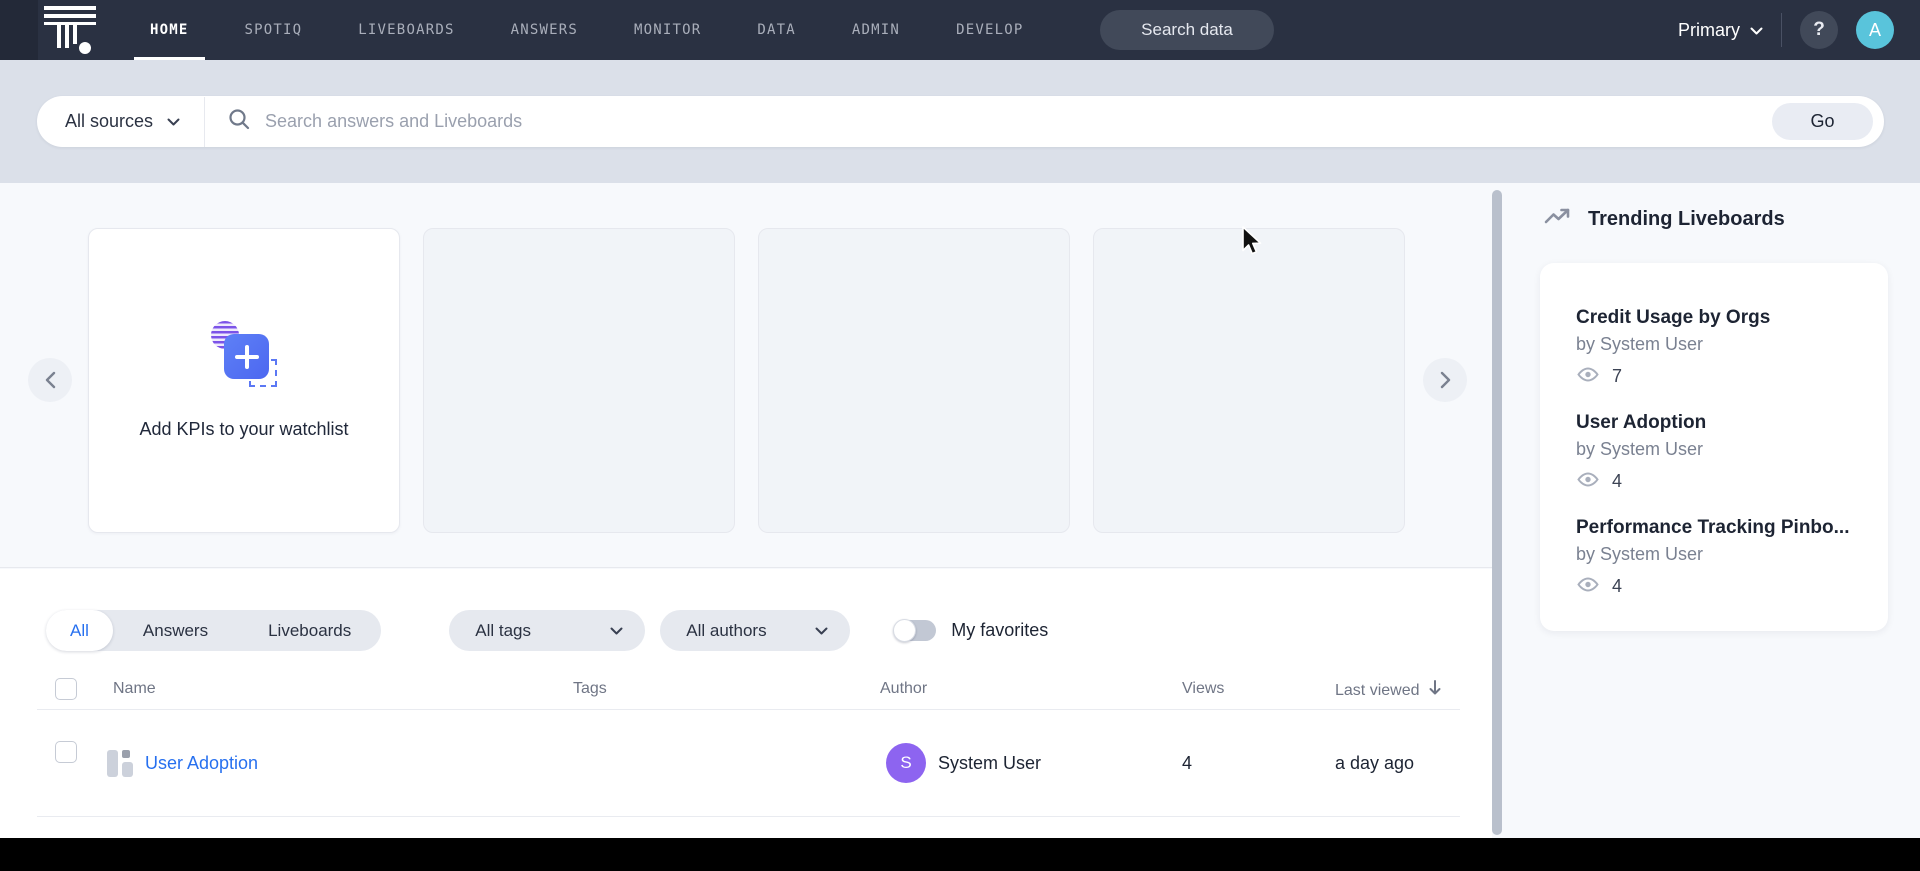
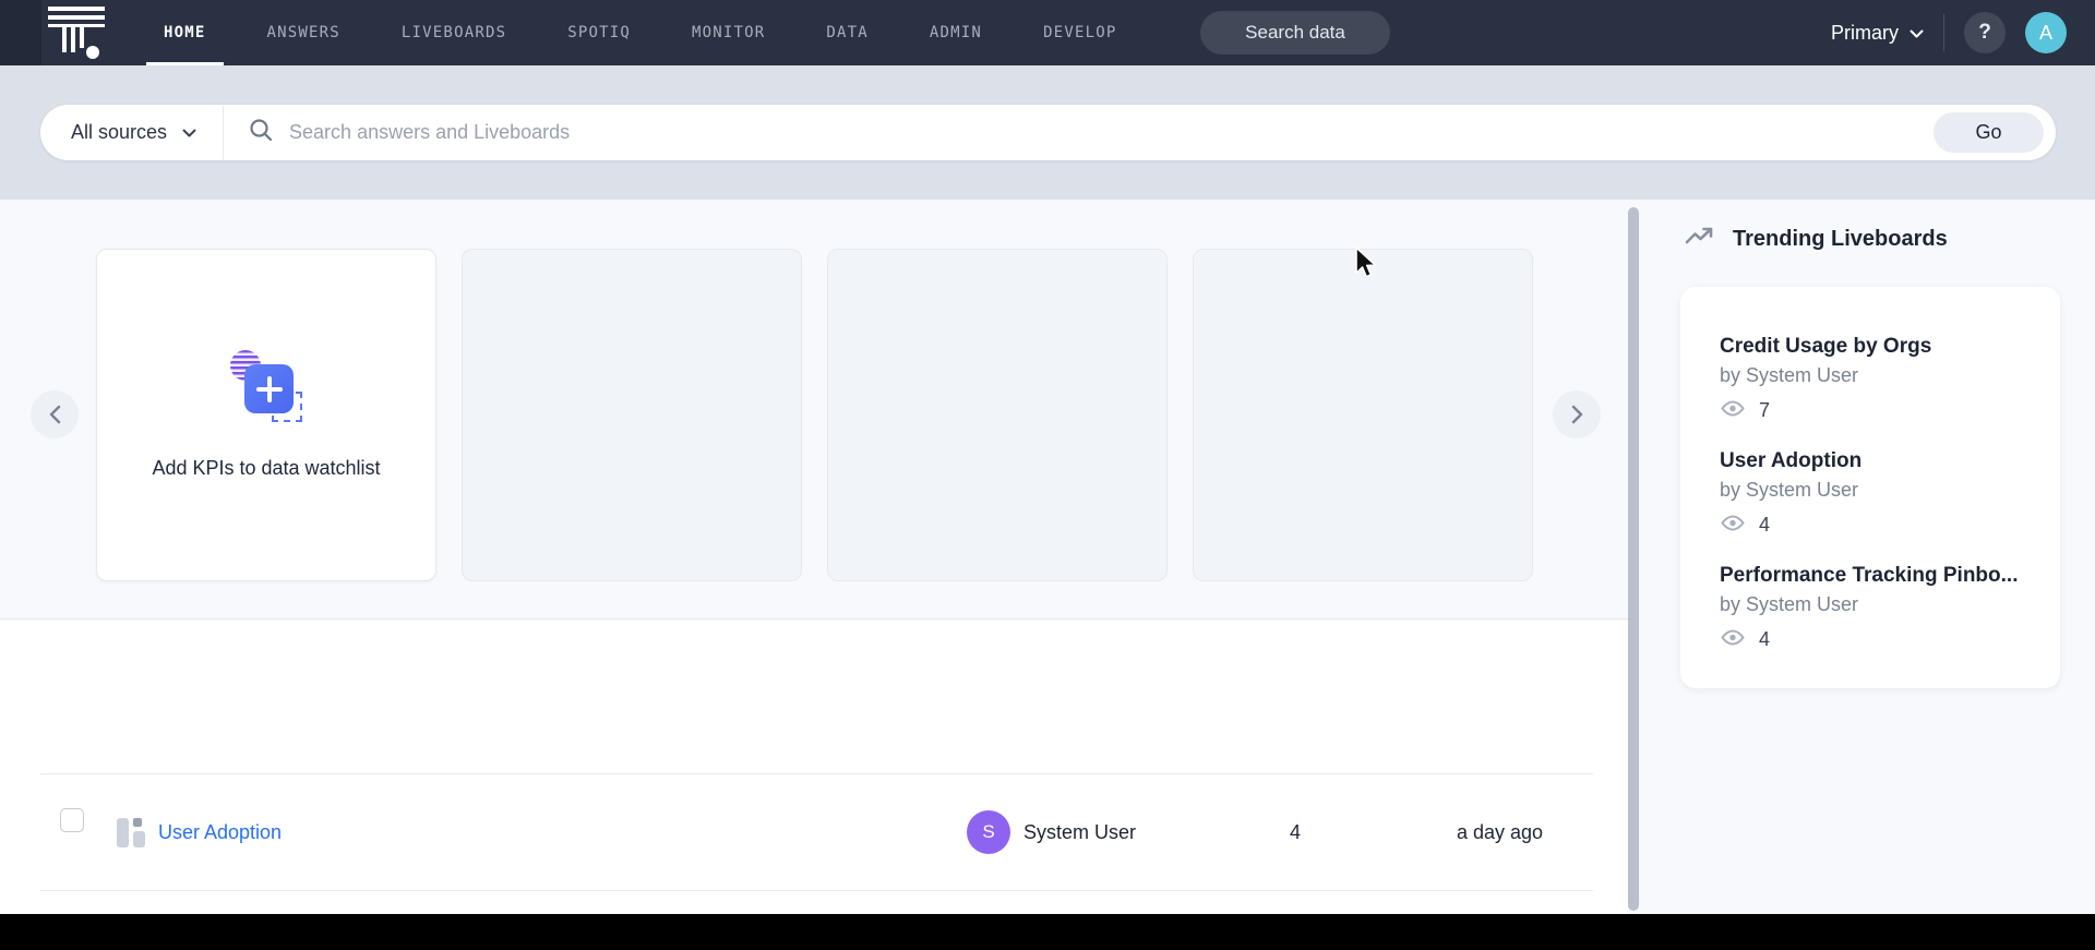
  HOME
- SPOTIQ
+ ANSWERS
  LIVEBOARDS
- ANSWERS
+ SPOTIQ
  MONITOR
  DATA
  ADMIN
  DEVELOP
  Search data
  Primary
  ?
  A
  All sources
  Search answers and Liveboards
  Go
- Add KPIs to your watchlist
+ Add KPIs to data watchlist
- All
- Answers
- Liveboards
- All tags
- All authors
- My favorites
- Name
- Tags
- Author
- Views
- Last viewed
  User Adoption
  S
  System User
  4
  a day ago
  Trending Liveboards
  Credit Usage by Orgs
  by System User
  7
  User Adoption
  by System User
  4
  Performance Tracking Pinbo...
  by System User
  4
